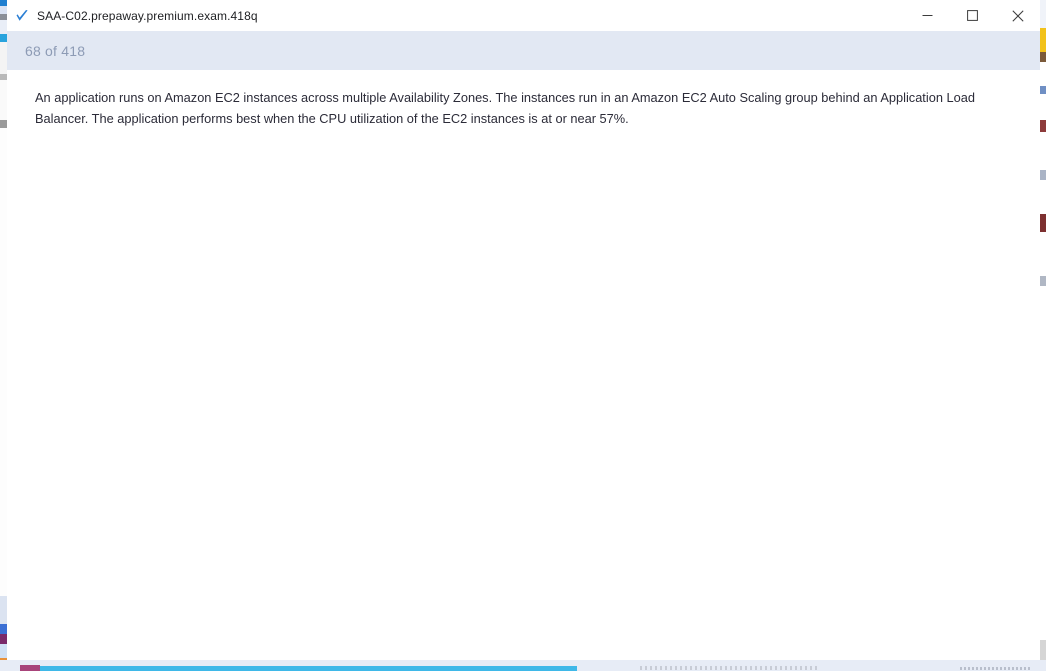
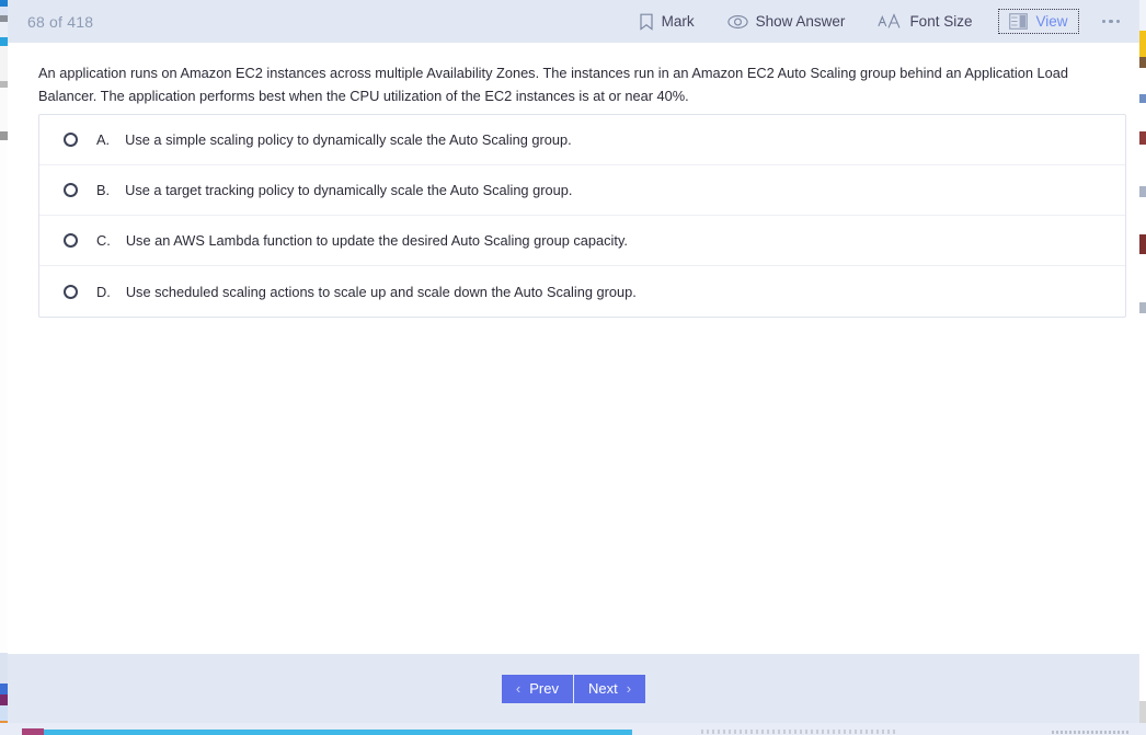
- SAA-C02.prepaway.premium.exam.418q
  68 of 418
+ Mark
+ Show Answer
+ Font Size
+ View
- An application runs on Amazon EC2 instances across multiple Availability Zones. The instances run in an Amazon EC2 Auto Scaling group behind an Application Load Balancer. The application performs best when the CPU utilization of the EC2 instances is at or near 57%.
+ An application runs on Amazon EC2 instances across multiple Availability Zones. The instances run in an Amazon EC2 Auto Scaling group behind an Application Load Balancer. The application performs best when the CPU utilization of the EC2 instances is at or near 40%.
+ A.
+ Use a simple scaling policy to dynamically scale the Auto Scaling group.
+ B.
+ Use a target tracking policy to dynamically scale the Auto Scaling group.
+ C.
+ Use an AWS Lambda function to update the desired Auto Scaling group capacity.
+ D.
+ Use scheduled scaling actions to scale up and scale down the Auto Scaling group.
+ ‹
+ Prev
+ Next
+ ›
